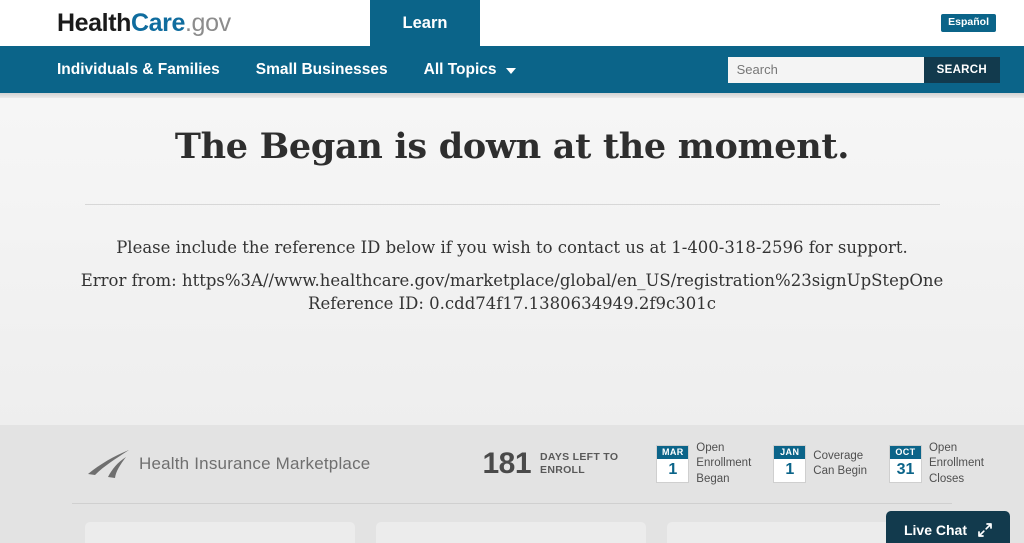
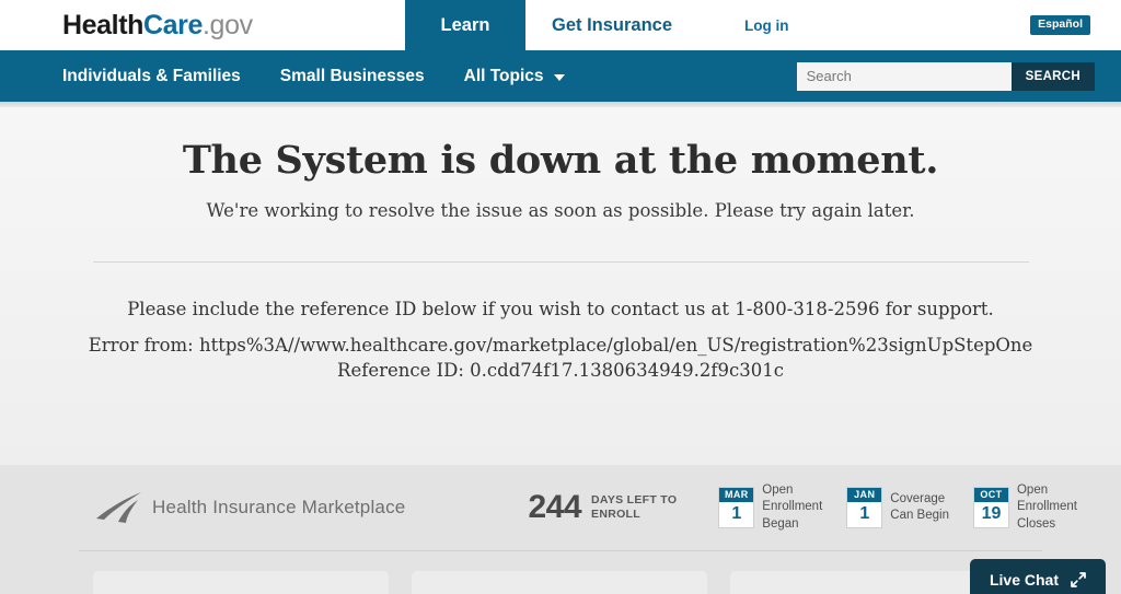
  HealthCare.gov
  Learn
+ Get Insurance
+ Log in
  Español
  Individuals & Families
  Small Businesses
  All Topics
  Search
  SEARCH
- The Began is down at the moment.
+ The System is down at the moment.
+ We're working to resolve the issue as soon as possible. Please try again later.
- Please include the reference ID below if you wish to contact us at 1-400-318-2596 for support.
+ Please include the reference ID below if you wish to contact us at 1-800-318-2596 for support.
  Error from: https%3A//www.healthcare.gov/marketplace/global/en_US/registration%23signUpStepOne
  Reference ID: 0.cdd74f17.1380634949.2f9c301c
  Health Insurance Marketplace
- 181
+ 244
  DAYS LEFT TO
  ENROLL
  MAR
  1
  Open
  Enrollment
  Began
  JAN
  1
  Coverage
  Can Begin
  OCT
- 31
+ 19
  Open
  Enrollment
  Closes
  Live Chat
